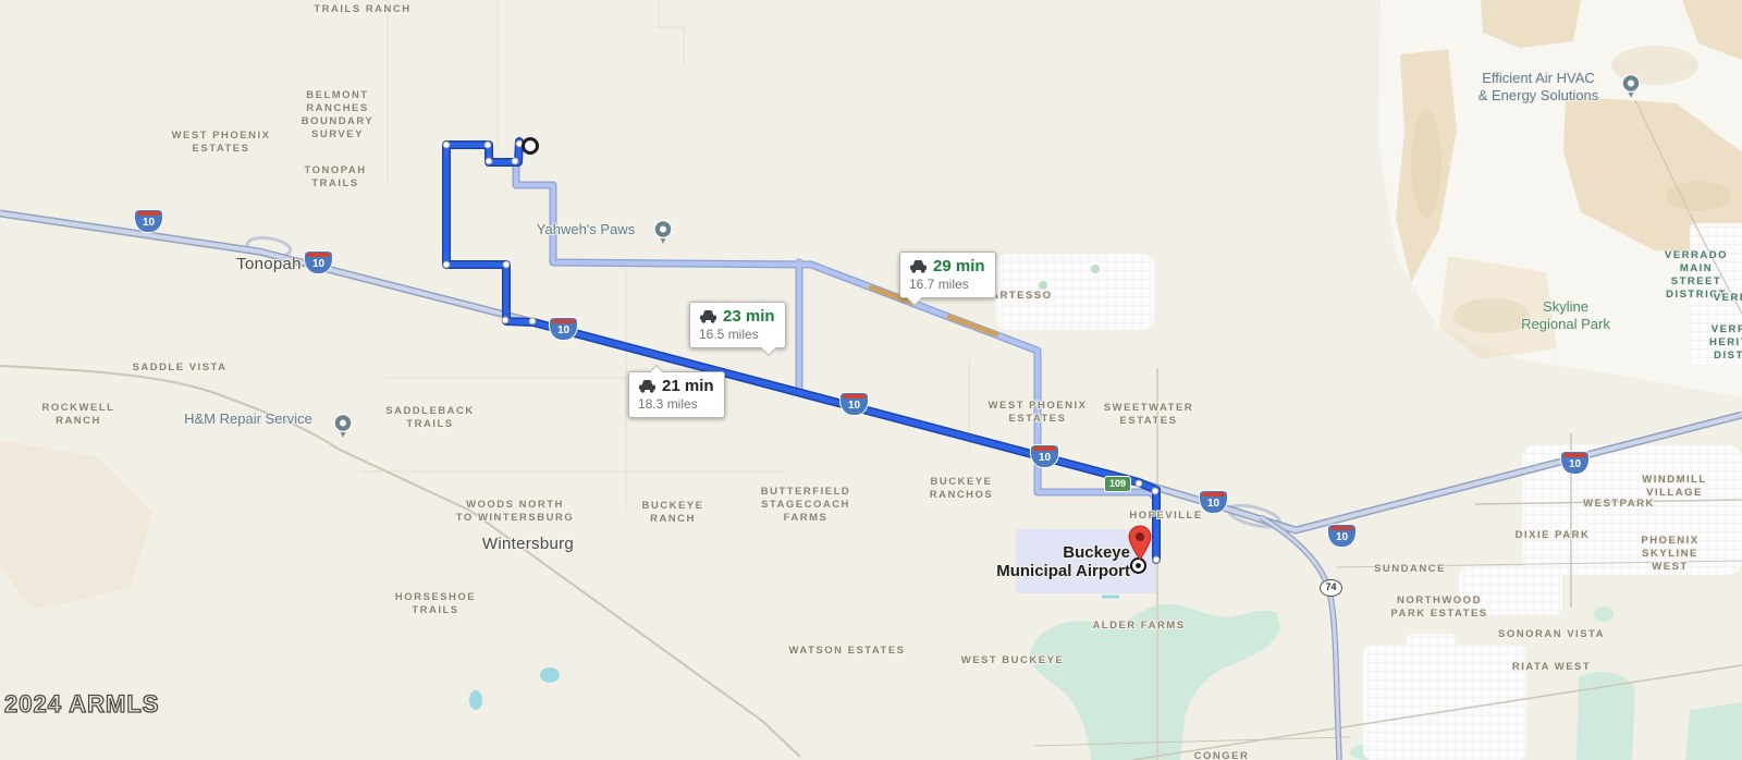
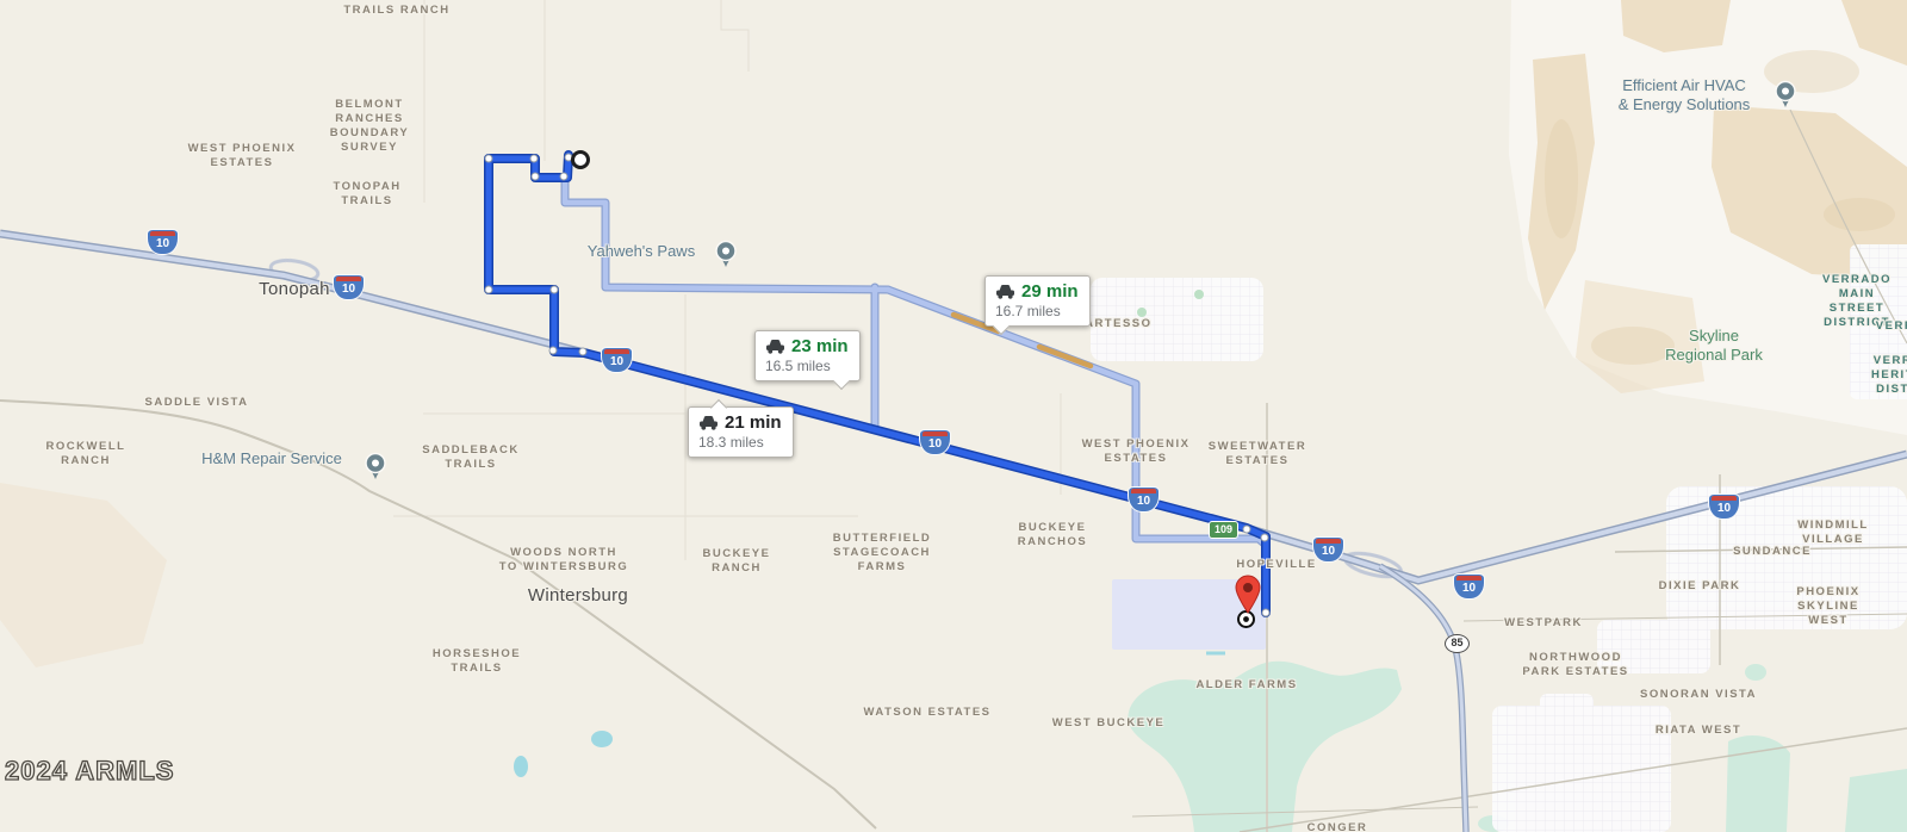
  TRAILS RANCH
  BELMONT
  RANCHES
  BOUNDARY
  SURVEY
  WEST PHOENIX
  ESTATES
  TONOPAH
  TRAILS
  SADDLE VISTA
  ROCKWELL
  RANCH
  SADDLEBACK
  TRAILS
  WOODS NORTH
  TO WINTERSBURG
  BUCKEYE
  RANCH
  BUTTERFIELD
  STAGECOACH
  FARMS
  HORSESHOE
  TRAILS
  WATSON ESTATES
  WEST BUCKEYE
  ALDER FARMS
  CONGER
  RTESSO
  BUCKEYE
  RANCHOS
  WEST PHOENIX
  ESTATES
  SWEETWATER
  ESTATES
  HOPEVILLE
- SUNDANCE
+ WESTPARK
  NORTHWOOD
  PARK ESTATES
  DIXIE PARK
- WESTPARK
+ SUNDANCE
  WINDMILL
  VILLAGE
  PHOENIX
  SKYLINE WEST
  SONORAN VISTA
  RIATA WEST
  VERRADO MAIN
  STREET DISTRICT
  VER
  VER
  HERI
  DIST
  Tonopah
  Wintersburg
  Skyline
  Regional Park
  Yahweh's Paws
  Efficient Air HVAC
  & Energy Solutions
  H&M Repair Service
- Buckeye
- Municipal Airport
  10
  10
  10
  10
  10
  10
  10
  10
  109
- 74
+ 85
  21 min
  18.3 miles
  23 min
  16.5 miles
  29 min
  16.7 miles
  2024 ARMLS
